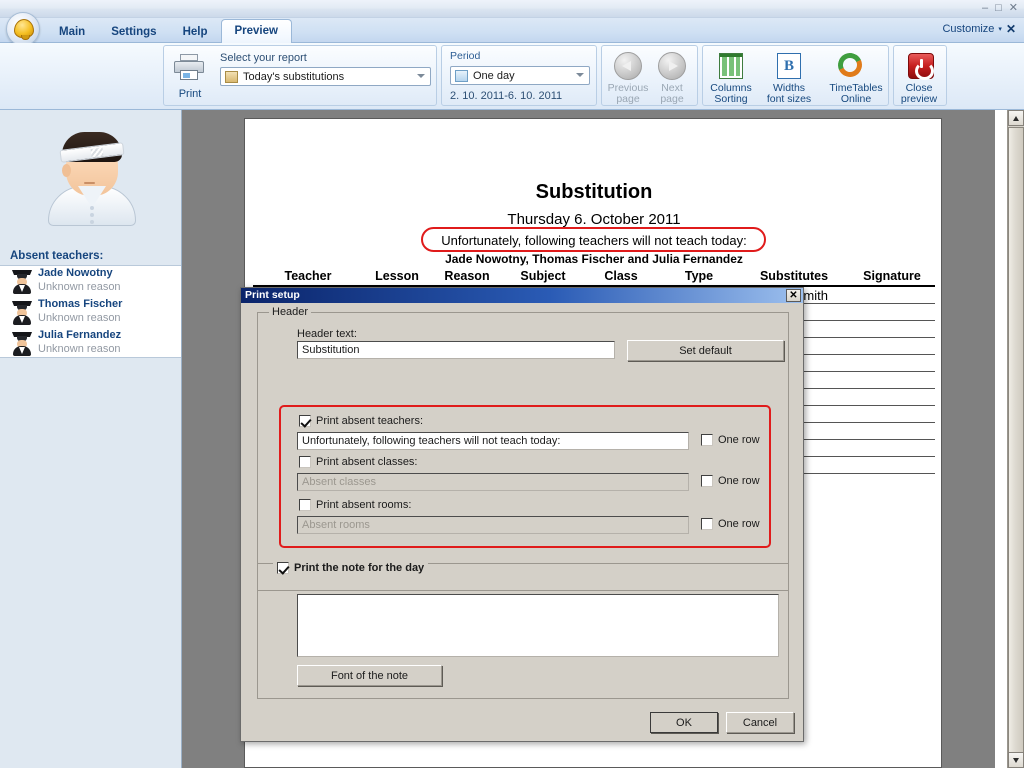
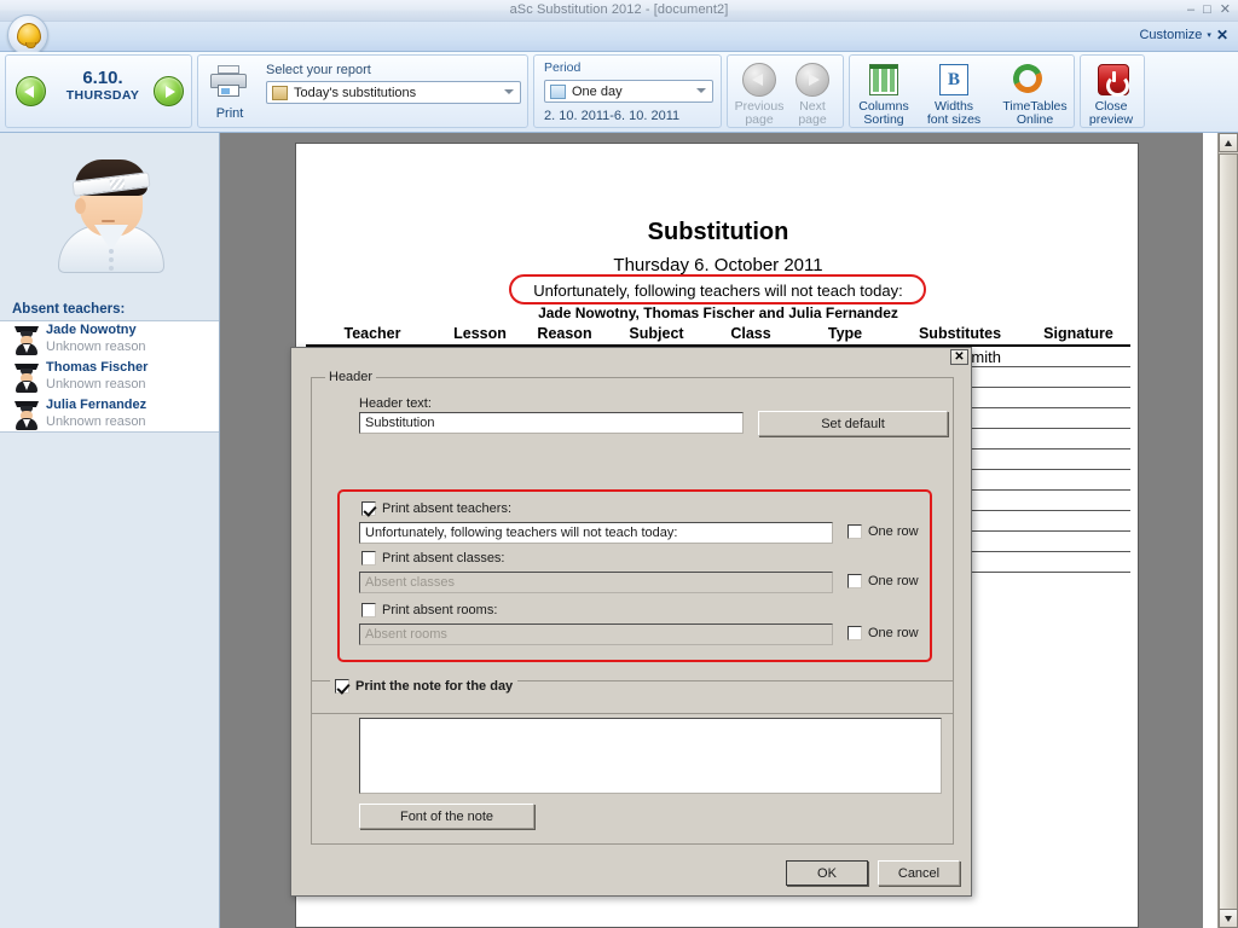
+ aSc Substitution 2012 - [document2]
  –
  □
  ✕
- Main
- Settings
- Help
- Preview
  Customize
  ✕
+ 6.10.
+ THURSDAY
  Print
  Select your report
  Today's substitutions
  Period
  One day
  2. 10. 2011-6. 10. 2011
  Previous
  page
  Next
  page
  Columns
  Sorting
  Widths
  font sizes
  TimeTables
  Online
  Close
  preview
  Absent teachers:
  Jade Nowotny
  Unknown reason
  Thomas Fischer
  Unknown reason
  Julia Fernandez
  Unknown reason
  Substitution
  Thursday 6. October 2011
  Unfortunately, following teachers will not teach today:
  Jade Nowotny, Thomas Fischer and Julia Fernandez
  Teacher
  Lesson
  Reason
  Subject
  Class
  Type
  Substitutes
  Signature
- Print setup
  ✕
  Header
  Header text:
  Substitution
  Set default
  Print absent teachers:
  Unfortunately, following teachers will not teach today:
  One row
  Print absent classes:
  Absent classes
  One row
  Print absent rooms:
  Absent rooms
  One row
  Print the note for the day
  Font of the note
  OK
  Cancel
